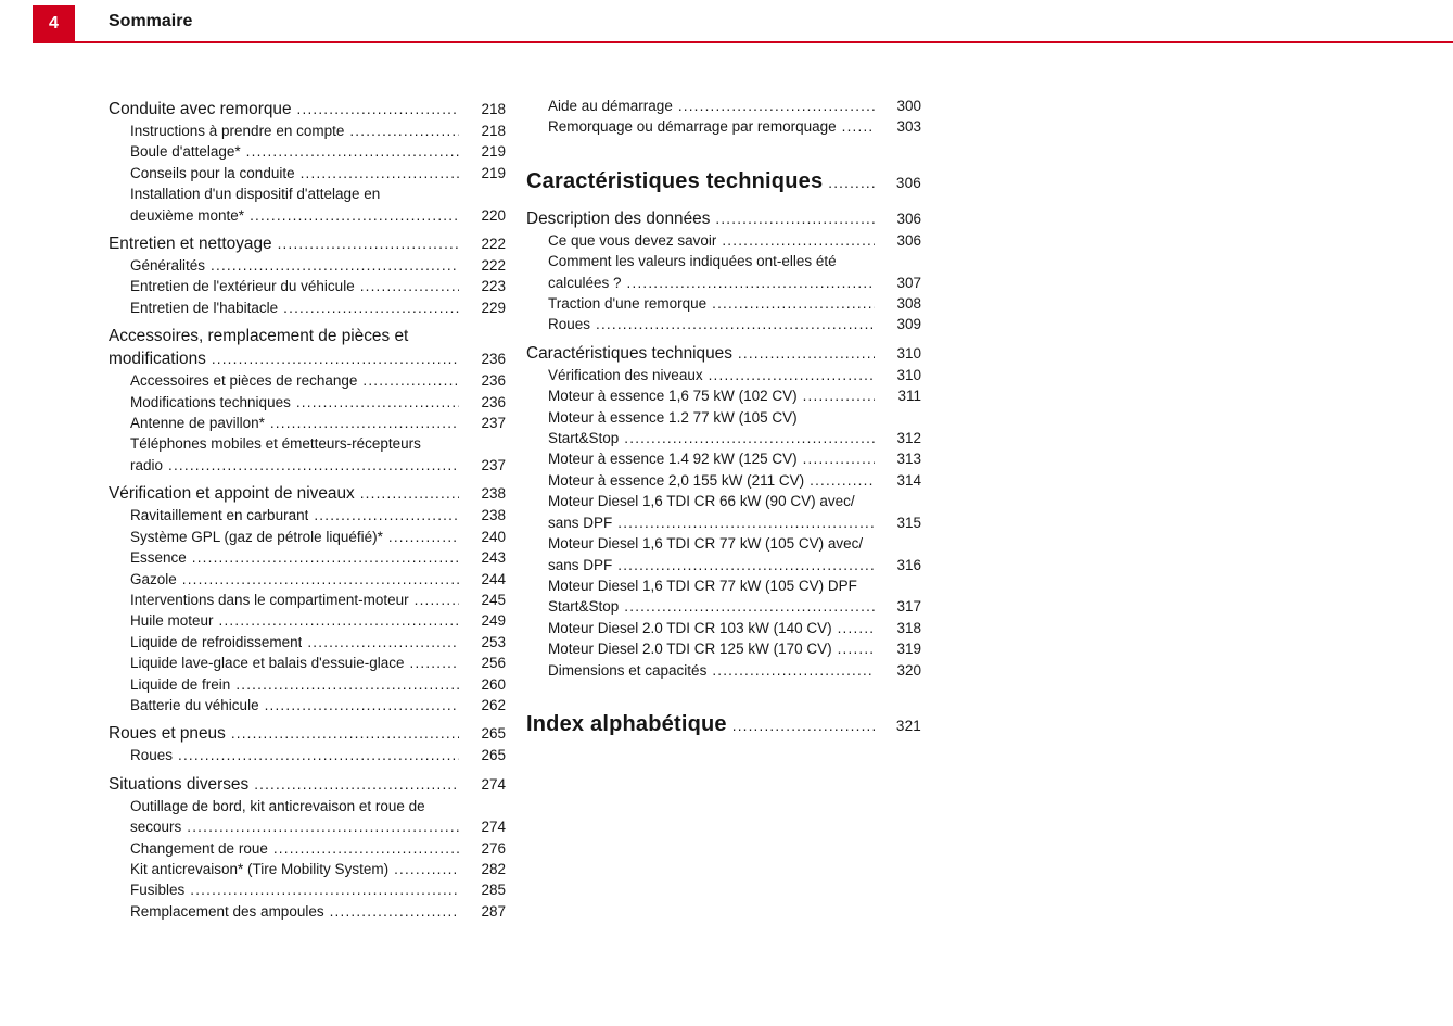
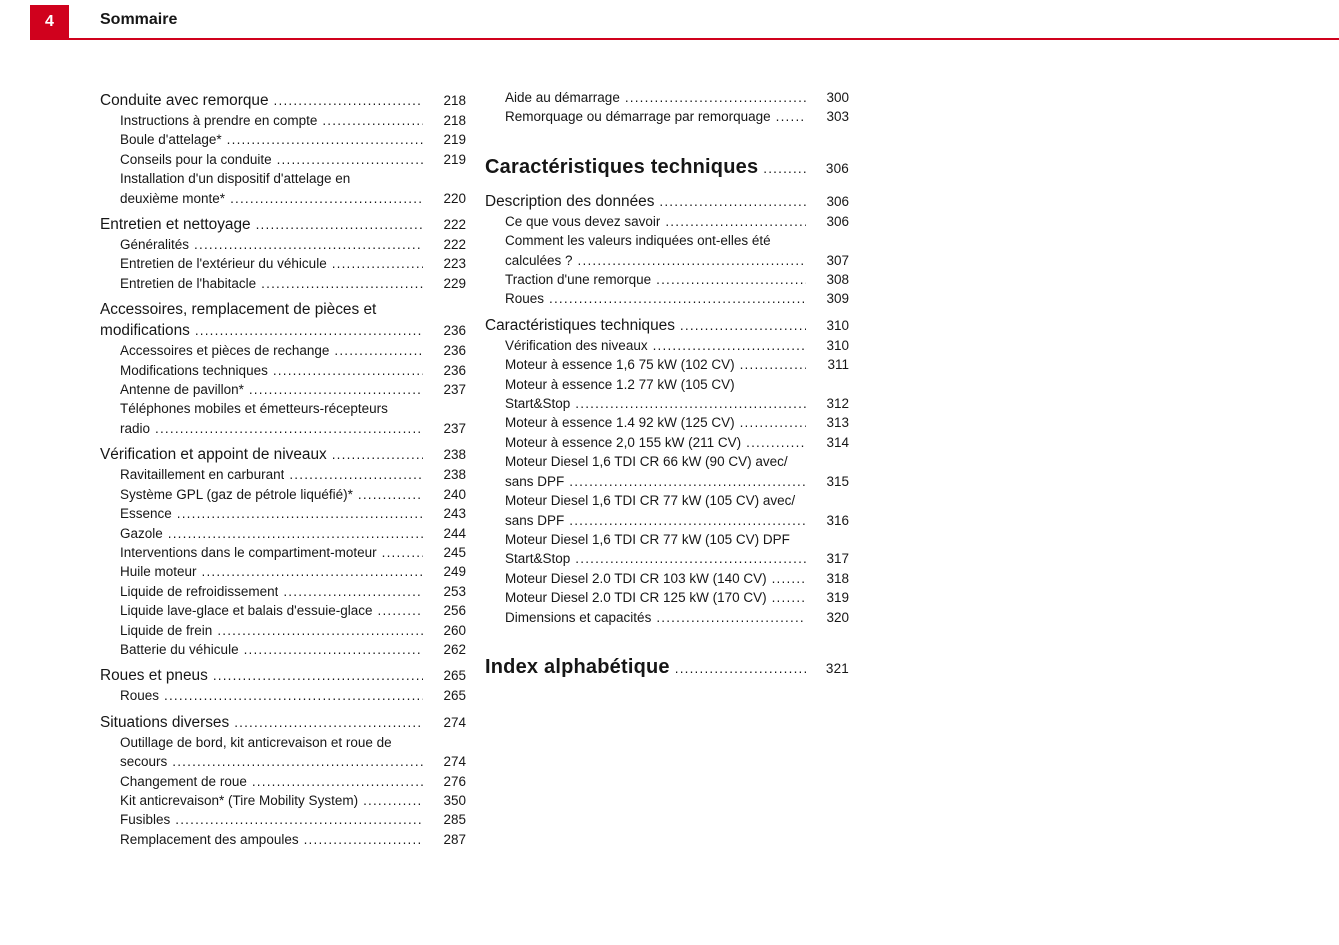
  4
  Sommaire
  Conduite avec remorque
  218
  Instructions à prendre en compte
  218
  Boule d'attelage*
  219
  Conseils pour la conduite
  219
  Installation d'un dispositif d'attelage en
  deuxième monte*
  220
  Entretien et nettoyage
  222
  Généralités
  222
  Entretien de l'extérieur du véhicule
  223
  Entretien de l'habitacle
  229
  Accessoires, remplacement de pièces et
  modifications
  236
  Accessoires et pièces de rechange
  236
  Modifications techniques
  236
  Antenne de pavillon*
  237
  Téléphones mobiles et émetteurs-récepteurs
  radio
  237
  Vérification et appoint de niveaux
  238
  Ravitaillement en carburant
  238
  Système GPL (gaz de pétrole liquéfié)*
  240
  Essence
  243
  Gazole
  244
  Interventions dans le compartiment-moteur
  245
  Huile moteur
  249
  Liquide de refroidissement
  253
  Liquide lave-glace et balais d'essuie-glace
  256
  Liquide de frein
  260
  Batterie du véhicule
  262
  Roues et pneus
  265
  Roues
  265
  Situations diverses
  274
  Outillage de bord, kit anticrevaison et roue de
  secours
  274
  Changement de roue
  276
  Kit anticrevaison* (Tire Mobility System)
- 282
+ 350
  Fusibles
  285
  Remplacement des ampoules
  287
  Aide au démarrage
  300
  Remorquage ou démarrage par remorquage
  303
  Caractéristiques techniques
  306
  Description des données
  306
  Ce que vous devez savoir
  306
  Comment les valeurs indiquées ont-elles été
  calculées ?
  307
  Traction d'une remorque
  308
  Roues
  309
  Caractéristiques techniques
  310
  Vérification des niveaux
  310
  Moteur à essence 1,6 75 kW (102 CV)
  311
  Moteur à essence 1.2 77 kW (105 CV)
  Start&Stop
  312
  Moteur à essence 1.4 92 kW (125 CV)
  313
  Moteur à essence 2,0 155 kW (211 CV)
  314
  Moteur Diesel 1,6 TDI CR 66 kW (90 CV) avec/
  sans DPF
  315
  Moteur Diesel 1,6 TDI CR 77 kW (105 CV) avec/
  sans DPF
  316
  Moteur Diesel 1,6 TDI CR 77 kW (105 CV) DPF
  Start&Stop
  317
  Moteur Diesel 2.0 TDI CR 103 kW (140 CV)
  318
  Moteur Diesel 2.0 TDI CR 125 kW (170 CV)
  319
  Dimensions et capacités
  320
  Index alphabétique
  321
